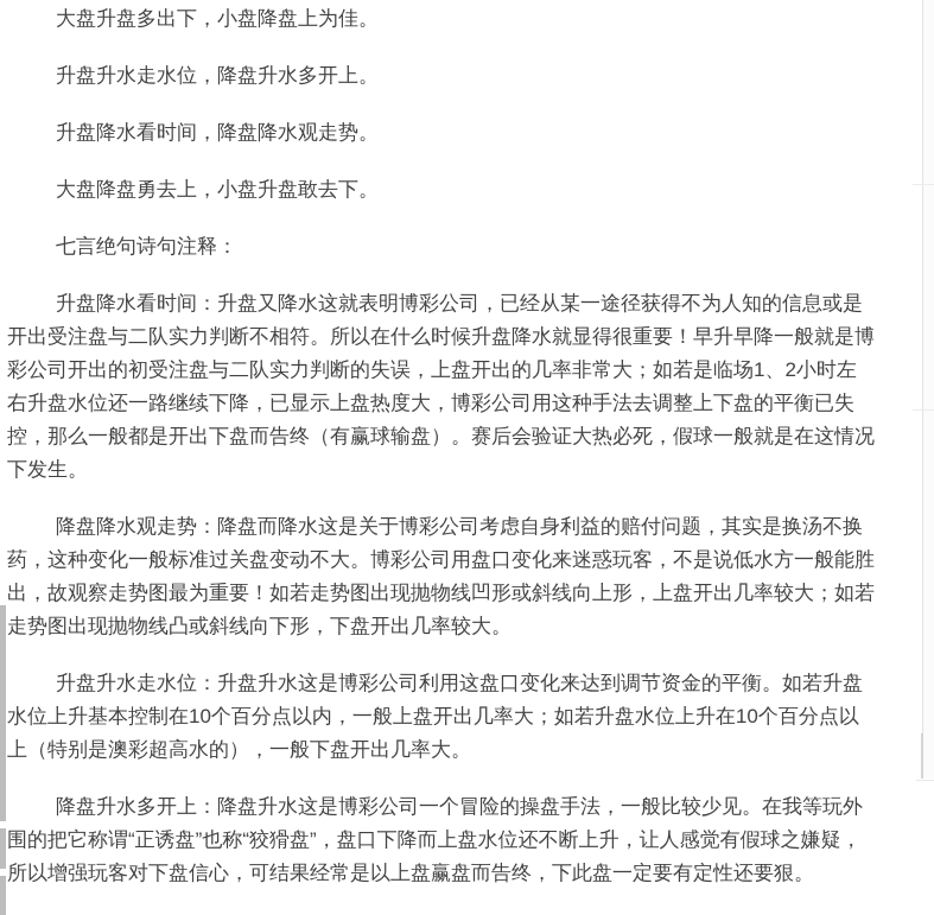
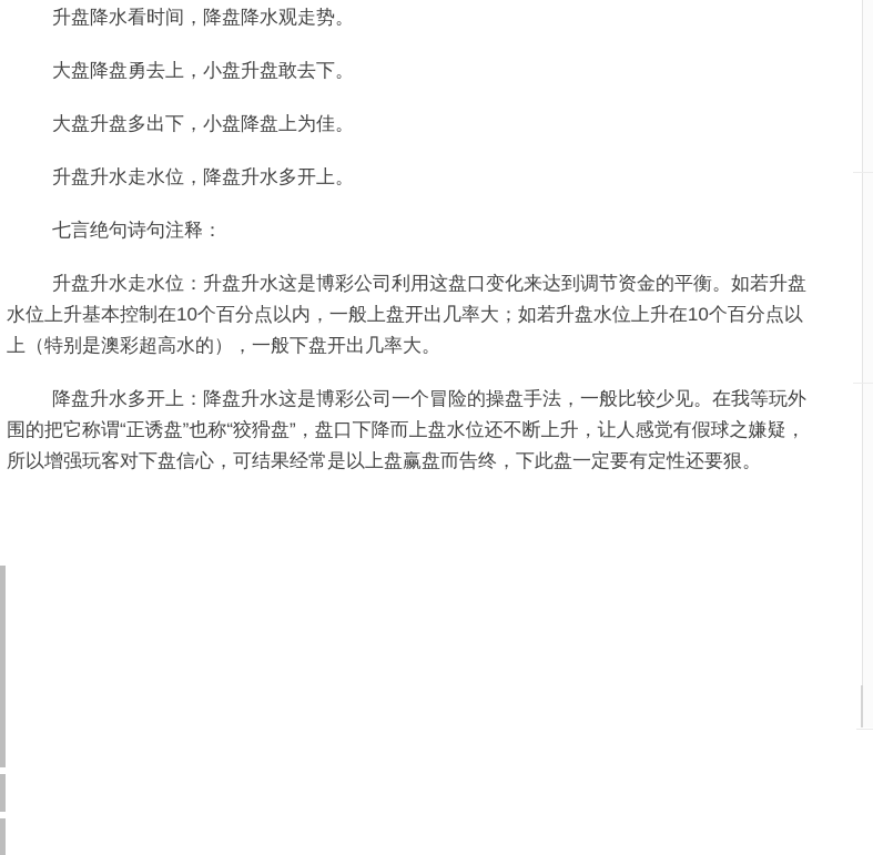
- 大盘升盘多出下，小盘降盘上为佳。
+ 升盘降水看时间，降盘降水观走势。
- 升盘升水走水位，降盘升水多开上。
+ 大盘降盘勇去上，小盘升盘敢去下。
- 升盘降水看时间，降盘降水观走势。
+ 大盘升盘多出下，小盘降盘上为佳。
- 大盘降盘勇去上，小盘升盘敢去下。
+ 升盘升水走水位，降盘升水多开上。
  七言绝句诗句注释：
- 升盘降水看时间：升盘又降水这就表明博彩公司，已经从某一途径获得不为人知的信息或是开出受注盘与二队实力判断不相符。所以在什么时候升盘降水就显得很重要！早升早降一般就是博彩公司开出的初受注盘与二队实力判断的失误，上盘开出的几率非常大；如若是临场1、2小时左右升盘水位还一路继续下降，已显示上盘热度大，博彩公司用这种手法去调整上下盘的平衡已失控，那么一般都是开出下盘而告终（有赢球输盘）。赛后会验证大热必死，假球一般就是在这情况下发生。
- 降盘降水观走势：降盘而降水这是关于博彩公司考虑自身利益的赔付问题，其实是换汤不换药，这种变化一般标准过关盘变动不大。博彩公司用盘口变化来迷惑玩客，不是说低水方一般能胜出，故观察走势图最为重要！如若走势图出现抛物线凹形或斜线向上形，上盘开出几率较大；如若走势图出现抛物线凸或斜线向下形，下盘开出几率较大。
  升盘升水走水位：升盘升水这是博彩公司利用这盘口变化来达到调节资金的平衡。如若升盘水位上升基本控制在10个百分点以内，一般上盘开出几率大；如若升盘水位上升在10个百分点以上（特别是澳彩超高水的），一般下盘开出几率大。
  降盘升水多开上：降盘升水这是博彩公司一个冒险的操盘手法，一般比较少见。在我等玩外围的把它称谓“正诱盘”也称“狡猾盘”，盘口下降而上盘水位还不断上升，让人感觉有假球之嫌疑，所以增强玩客对下盘信心，可结果经常是以上盘赢盘而告终，下此盘一定要有定性还要狠。
